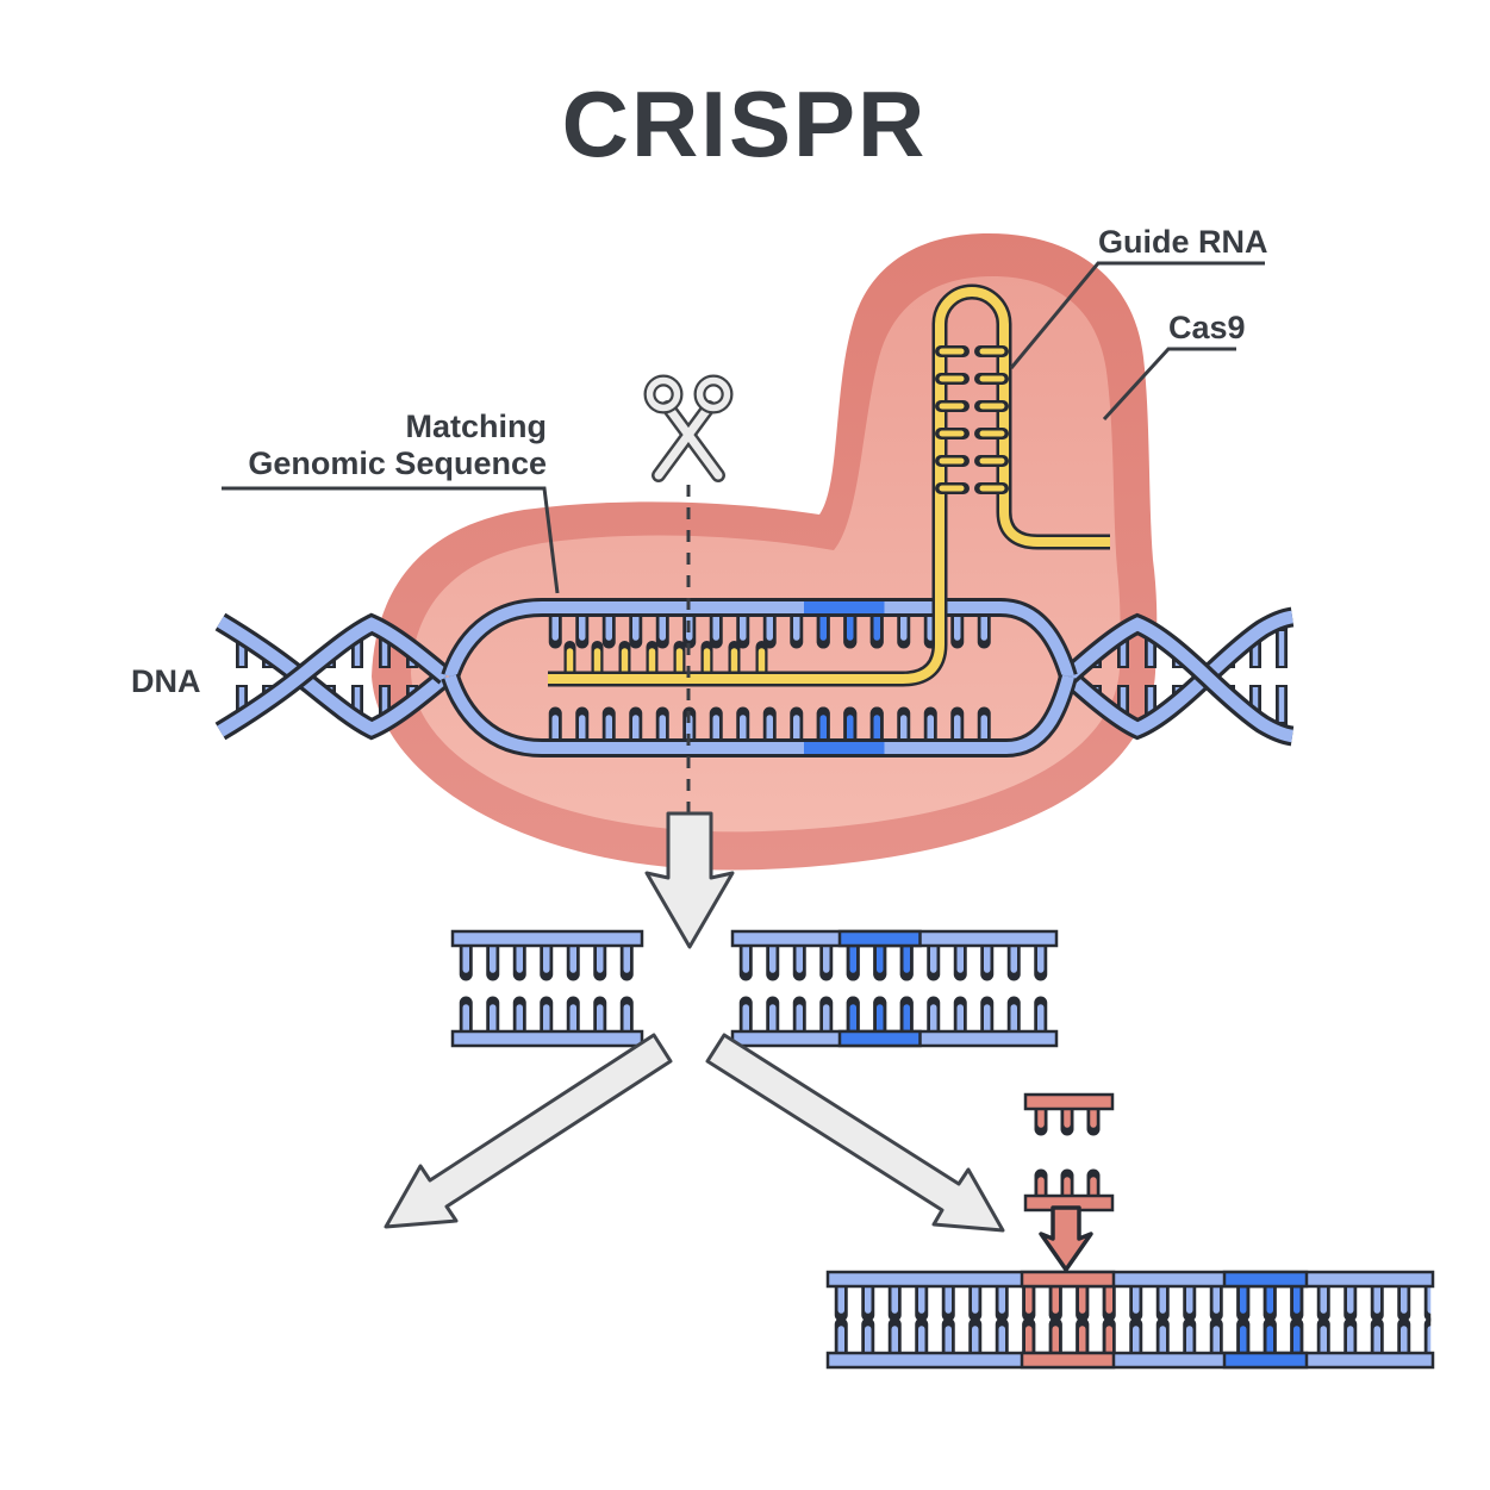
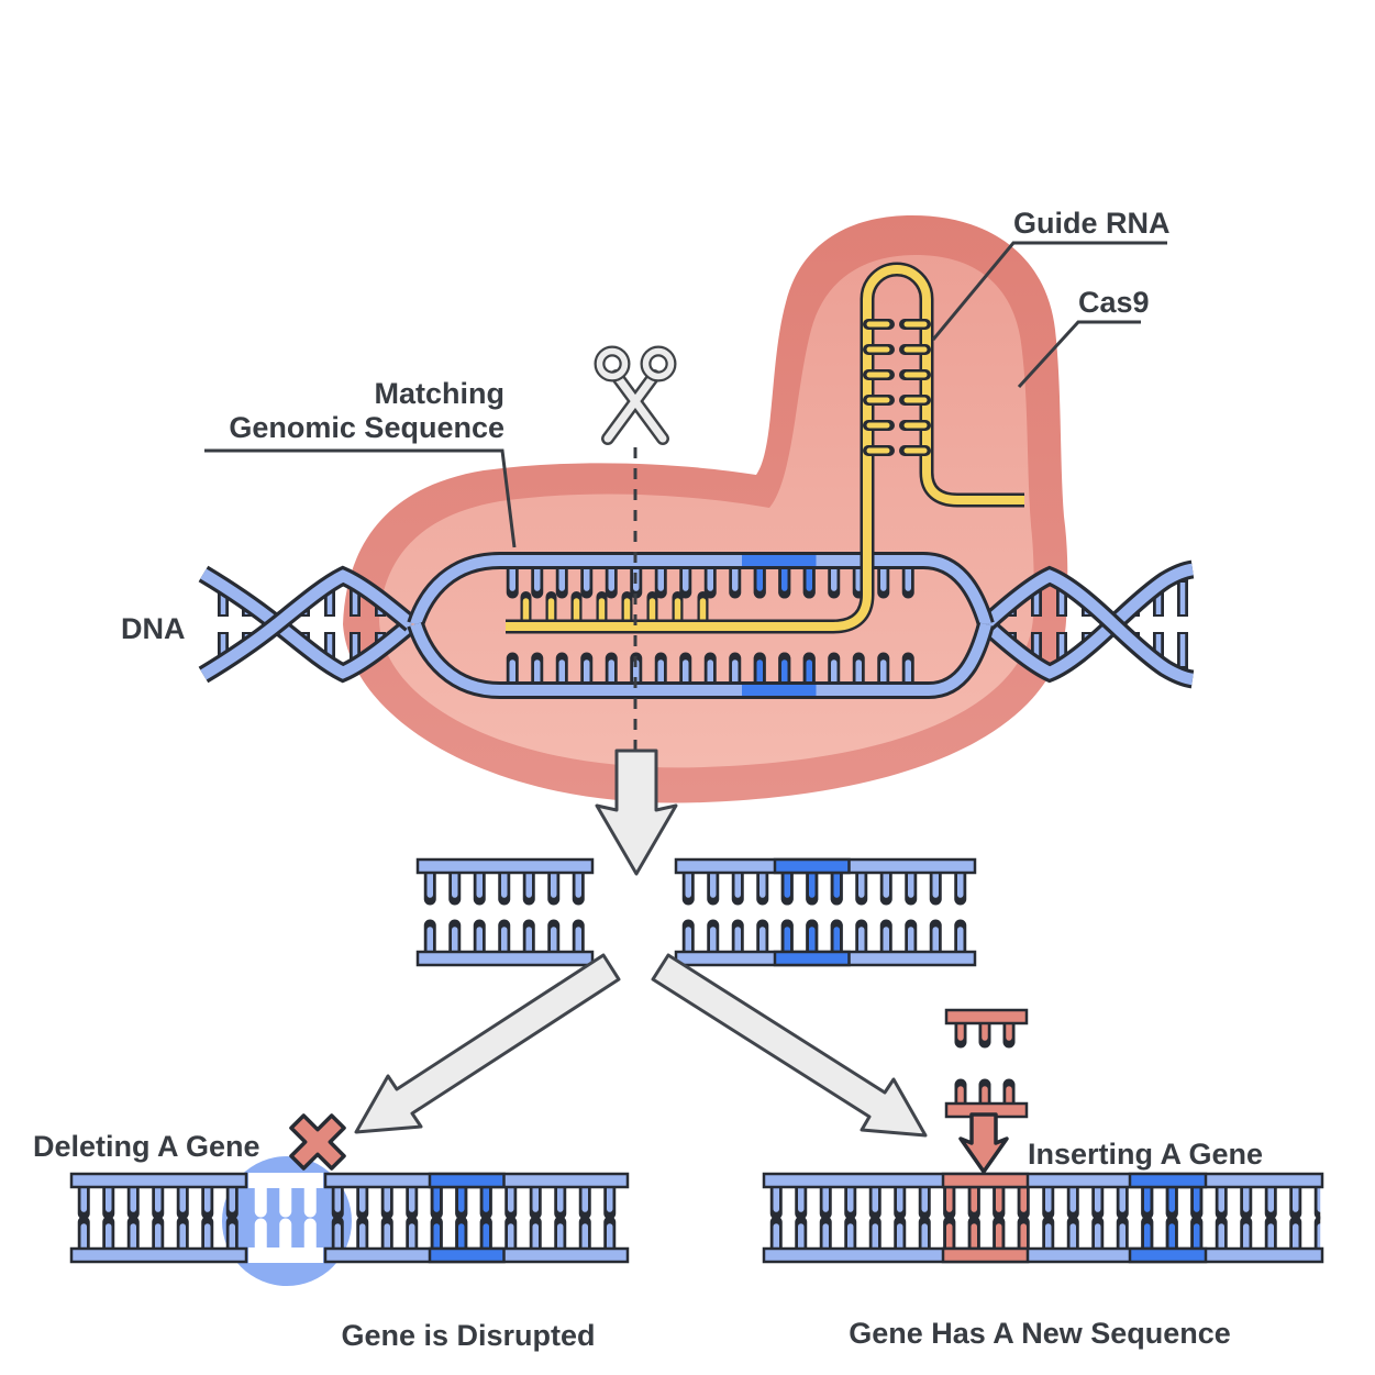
- CRISPR
  Guide RNA
  Cas9
  Matching
  Genomic Sequence
  DNA
+ Deleting A Gene
+ Gene is Disrupted
+ Inserting A Gene
+ Gene Has A New Sequence
